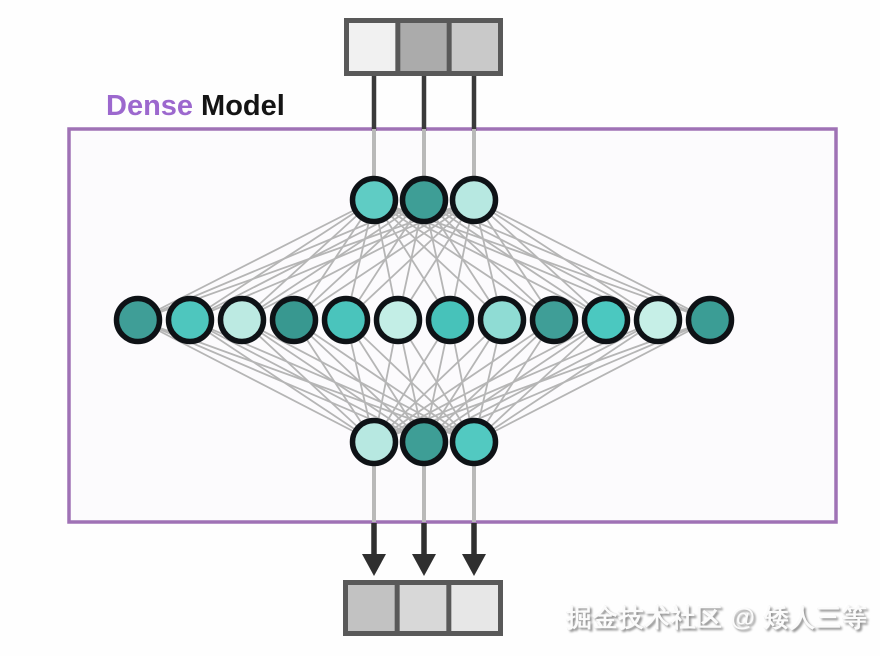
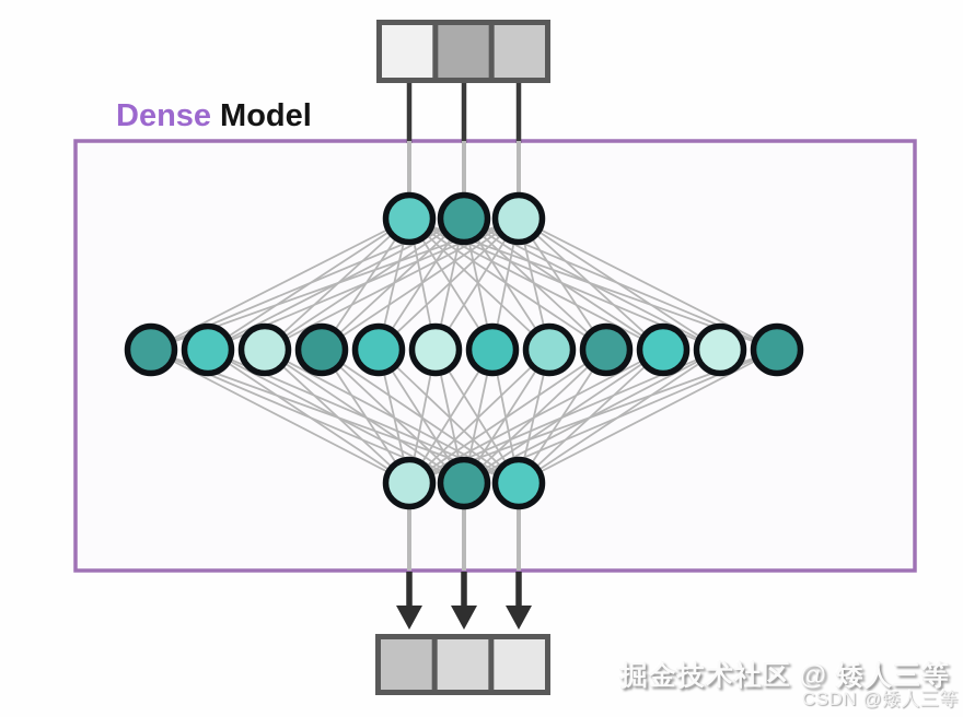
  Dense Model
  掘金技术社区 @ 矮人三等
+ CSDN @矮人三等
